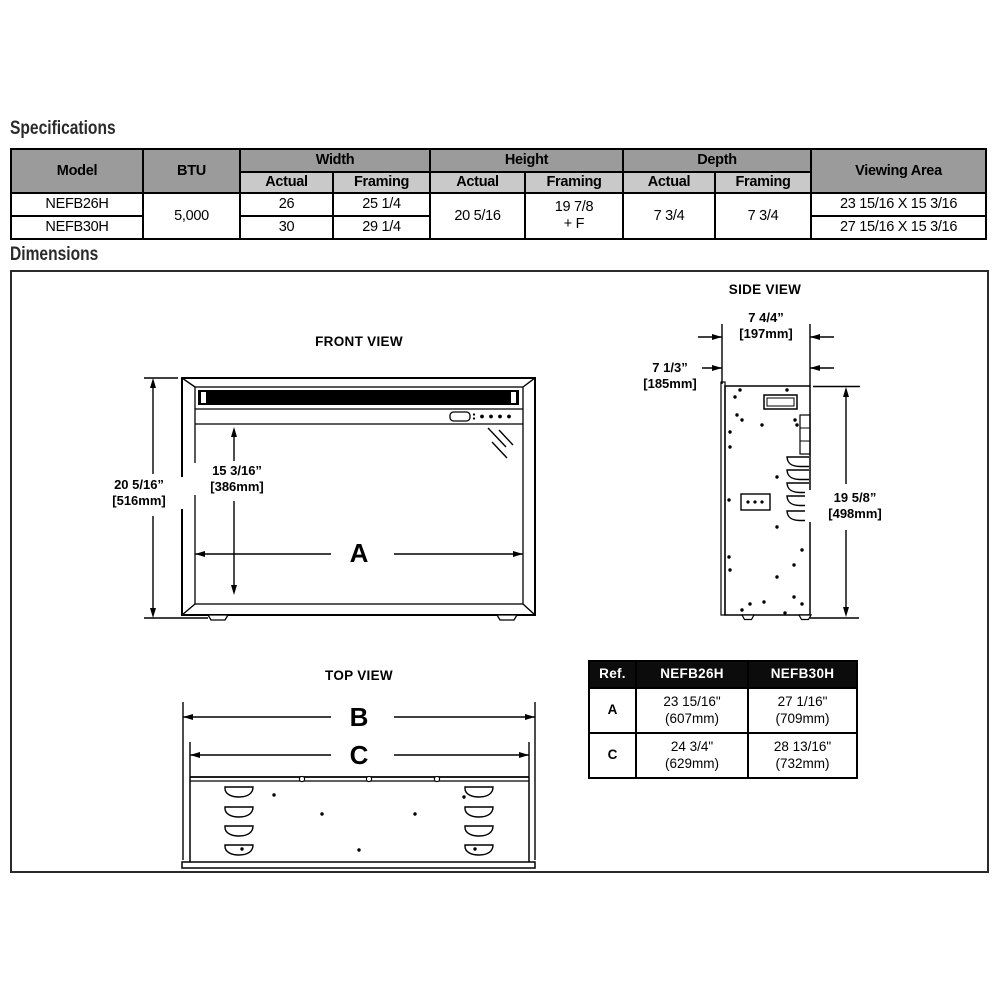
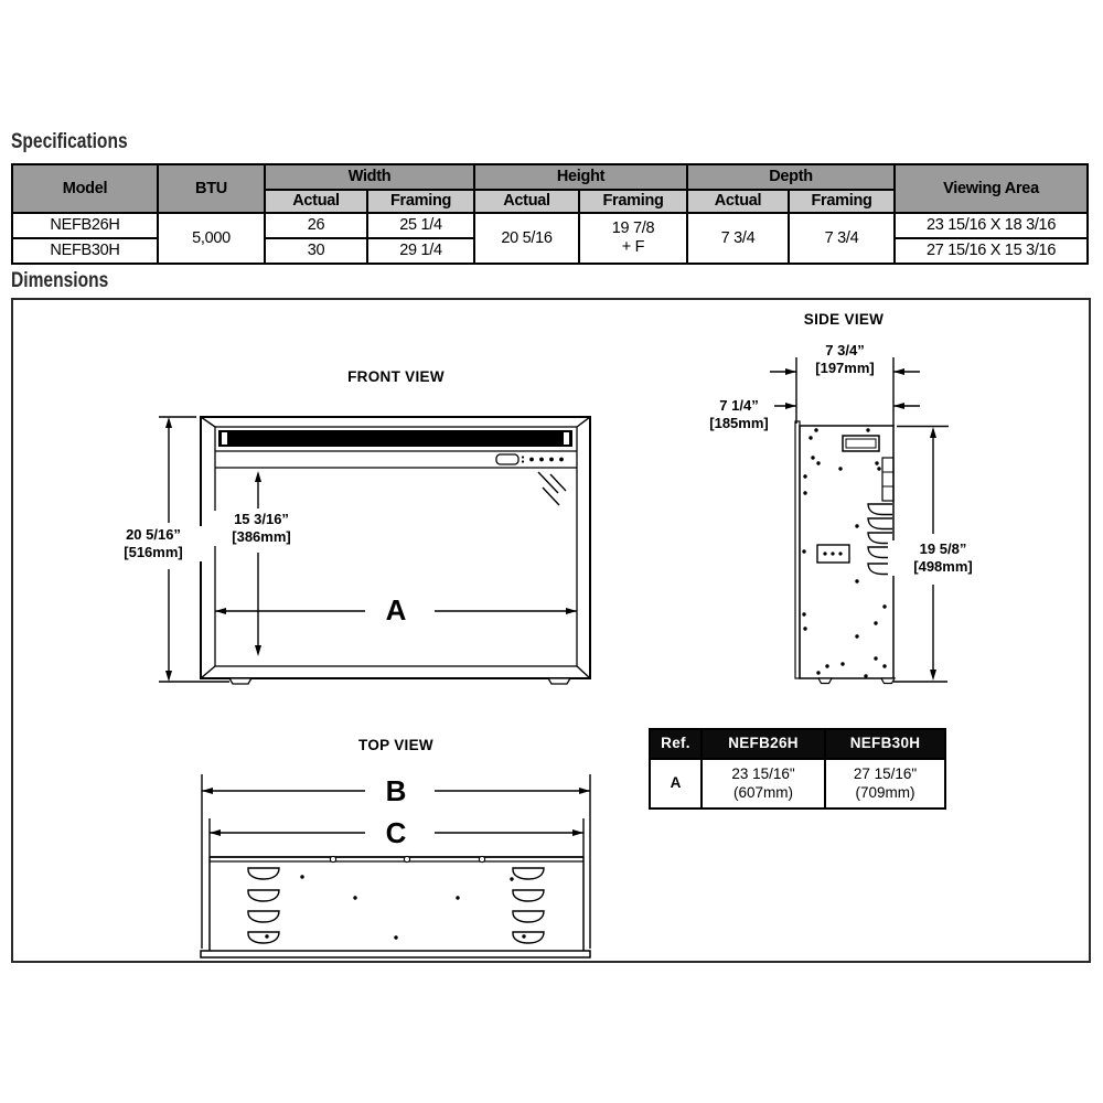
  Specifications
  Dimensions
  Model	BTU	Width	Height	Depth	Viewing Area
  Actual	Framing	Actual	Framing	Actual	Framing
- NEFB26H	5,000	26	25 1/4	20 5/16	19 7/8 + F	7 3/4	7 3/4	23 15/16 X 15 3/16
+ NEFB26H	5,000	26	25 1/4	20 5/16	19 7/8 + F	7 3/4	7 3/4	23 15/16 X 18 3/16
  NEFB30H	30	29 1/4	27 15/16 X 15 3/16
  FRONT VIEW
  SIDE VIEW
  TOP VIEW
  20 5/16”
  [516mm]
  15 3/16”
  [386mm]
  A
- 7 4/4”
+ 7 3/4”
  [197mm]
- 7 1/3”
+ 7 1/4”
  [185mm]
  19 5/8”
  [498mm]
  B
  C
  Ref.	NEFB26H	NEFB30H
- A	23 15/16" (607mm)	27 1/16" (709mm)
+ A	23 15/16" (607mm)	27 15/16" (709mm)
- C	24 3/4" (629mm)	28 13/16" (732mm)
